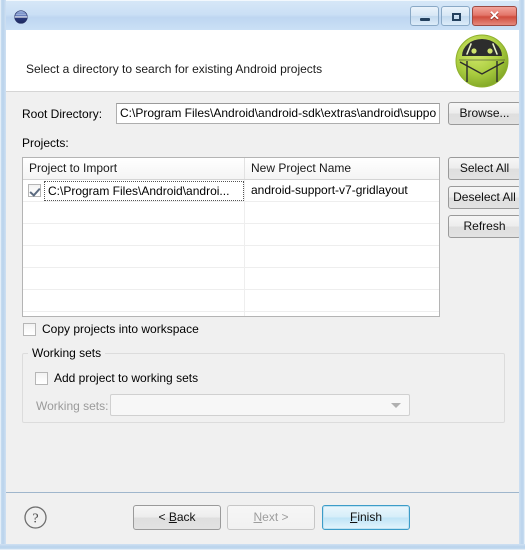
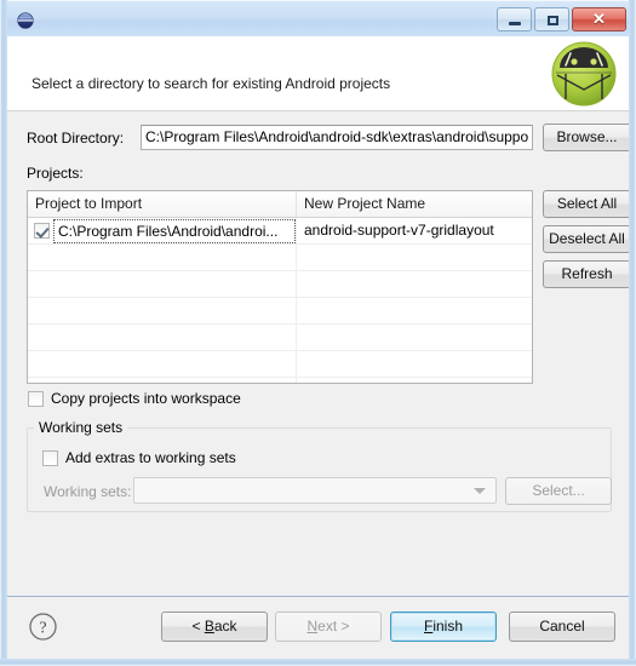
  ✕
  Select a directory to search for existing Android projects
  Root Directory:
  C:\Program Files\Android\android-sdk\extras\android\suppo
  Browse...
  Projects:
  Project to Import
  New Project Name
  C:\Program Files\Android\androi...
  android-support-v7-gridlayout
  Select All
  Deselect All
  Refresh
  Copy projects into workspace
  Working sets
- Add project to working sets
+ Add extras to working sets
  Working sets:
+ Select...
  ?
  < Back
  Next >
  Finish
+ Cancel
